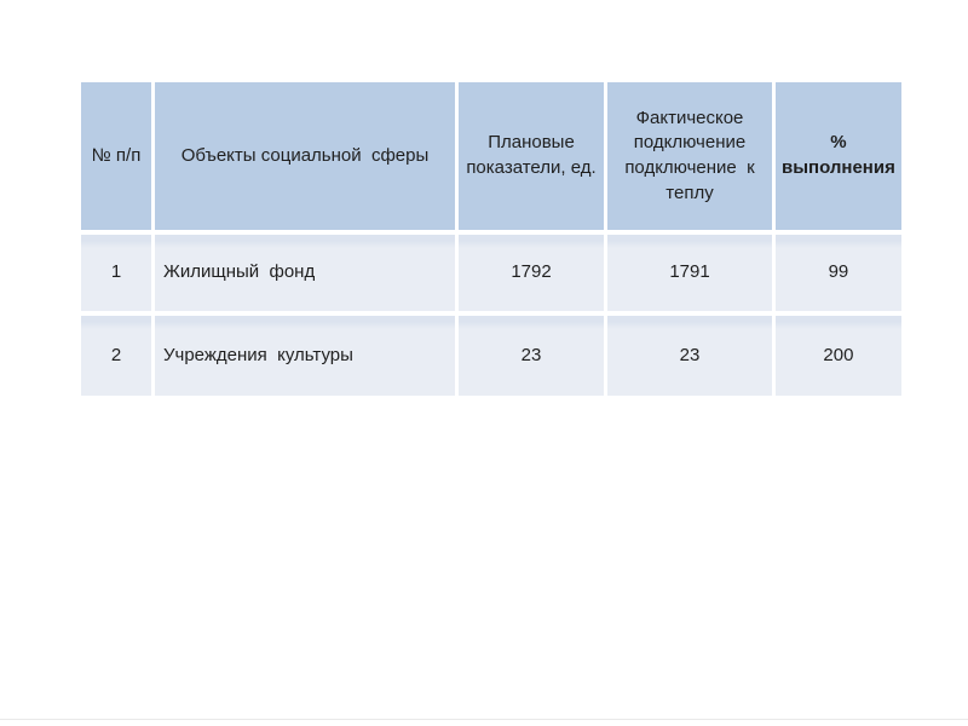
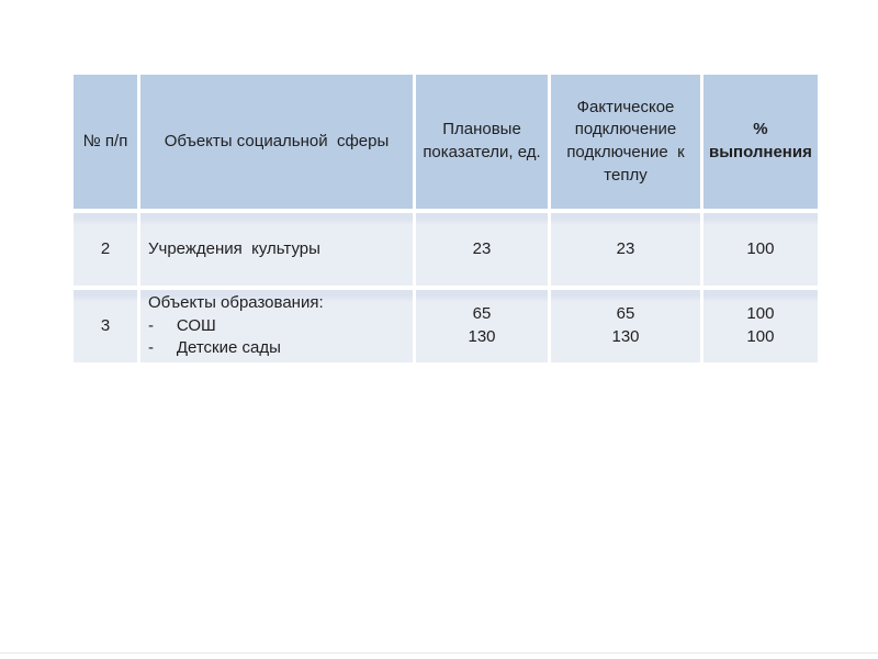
  № п/п	Объекты социальной сферы	Плановые показатели, ед.	Фактическое подключение подключение к теплу	% выполнения
- 1	Жилищный фонд	1792	1791	99
- 2	Учреждения культуры	23	23	200
+ 2	Учреждения культуры	23	23	100
+ 3	Объекты образования: - СОШ - Детские сады	65 130	65 130	100 100
